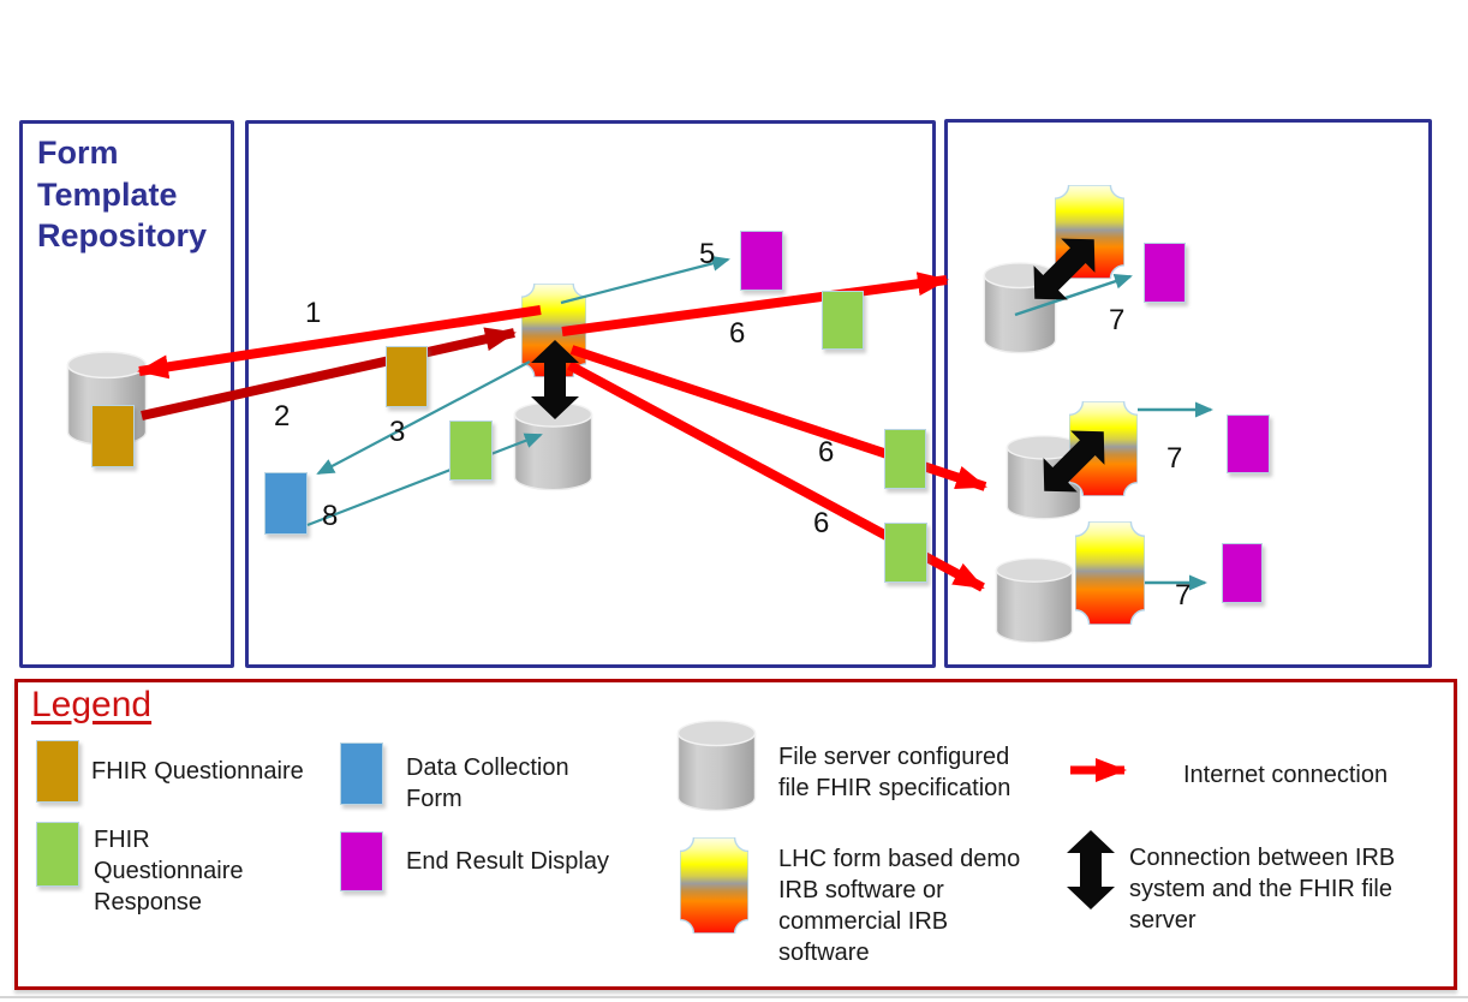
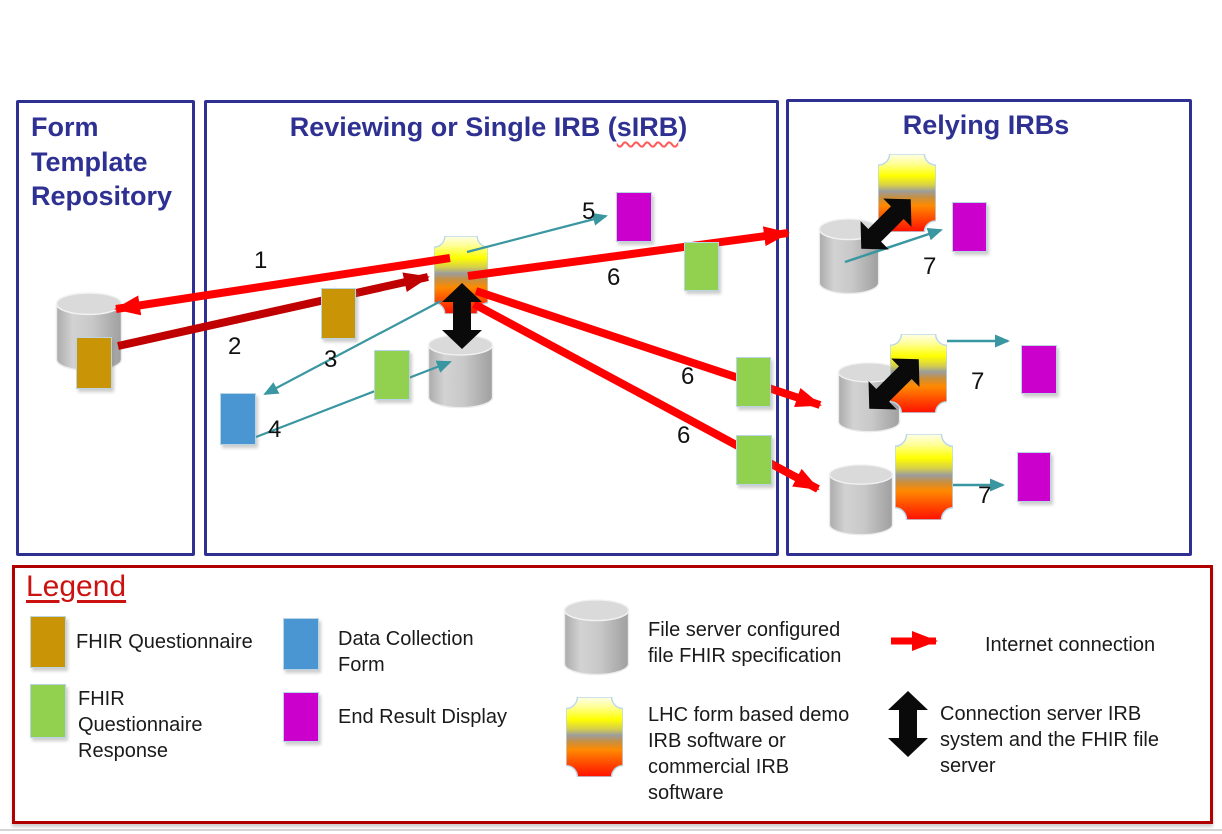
  Form Template Repository
+ Reviewing or Single IRB (sIRB)
+ Relying IRBs
  1
  2
  3
- 8
+ 4
  5
  6
  6
  6
  7
  7
  7
  Legend
  FHIR Questionnaire
  FHIR Questionnaire Response
  Data Collection Form
  End Result Display
  File server configured file FHIR specification
  LHC form based demo IRB software or commercial IRB software
  Internet connection
- Connection between IRB system and the FHIR file server
+ Connection server IRB system and the FHIR file server
